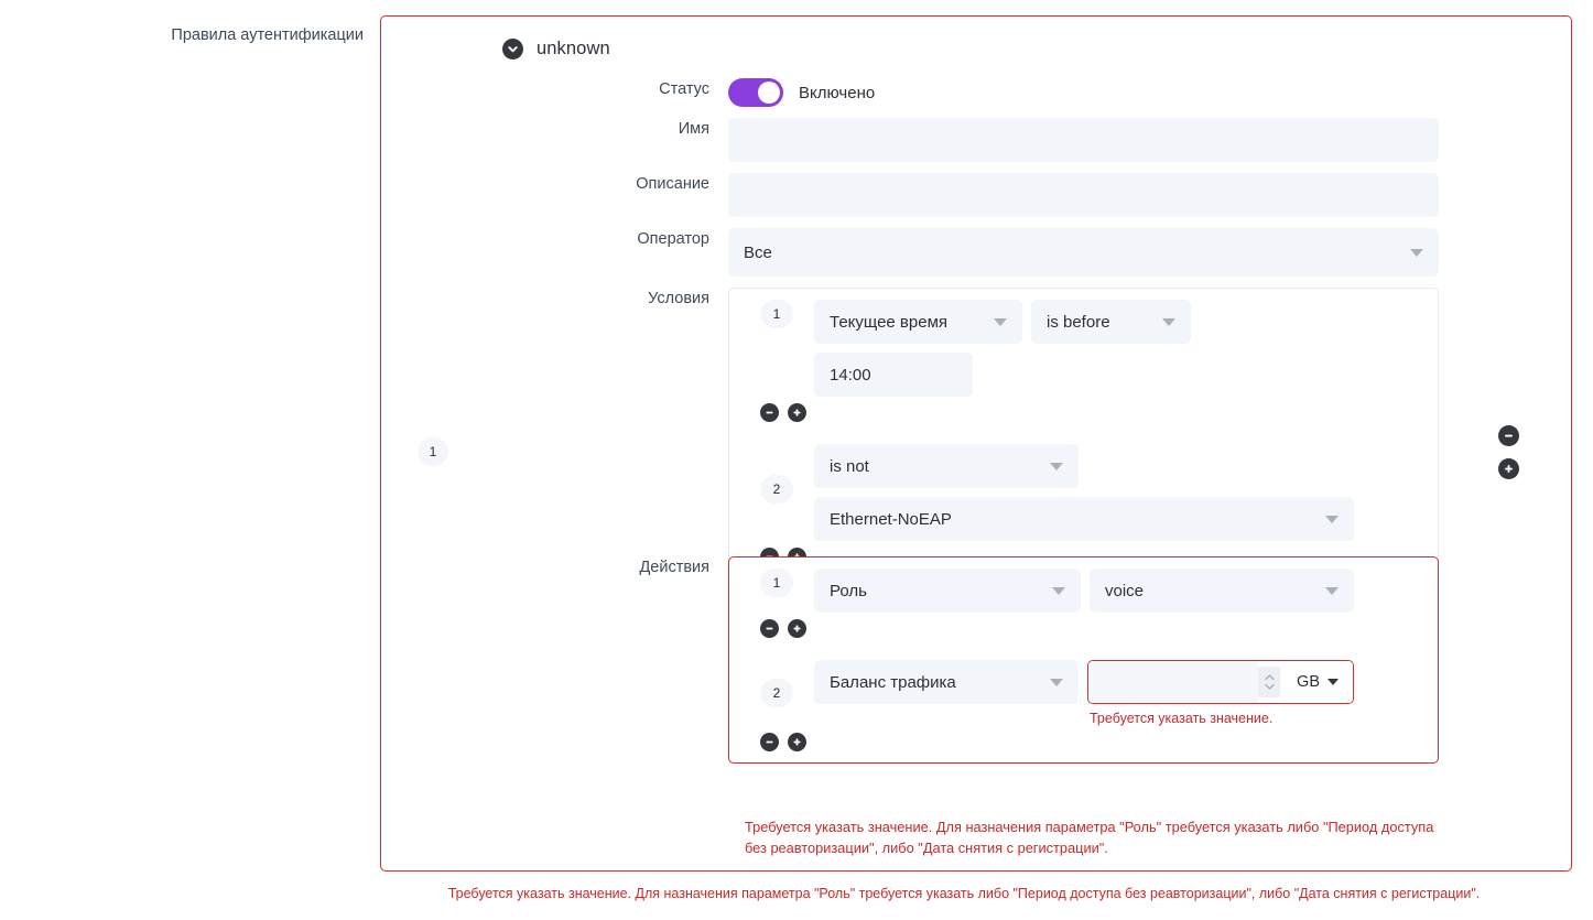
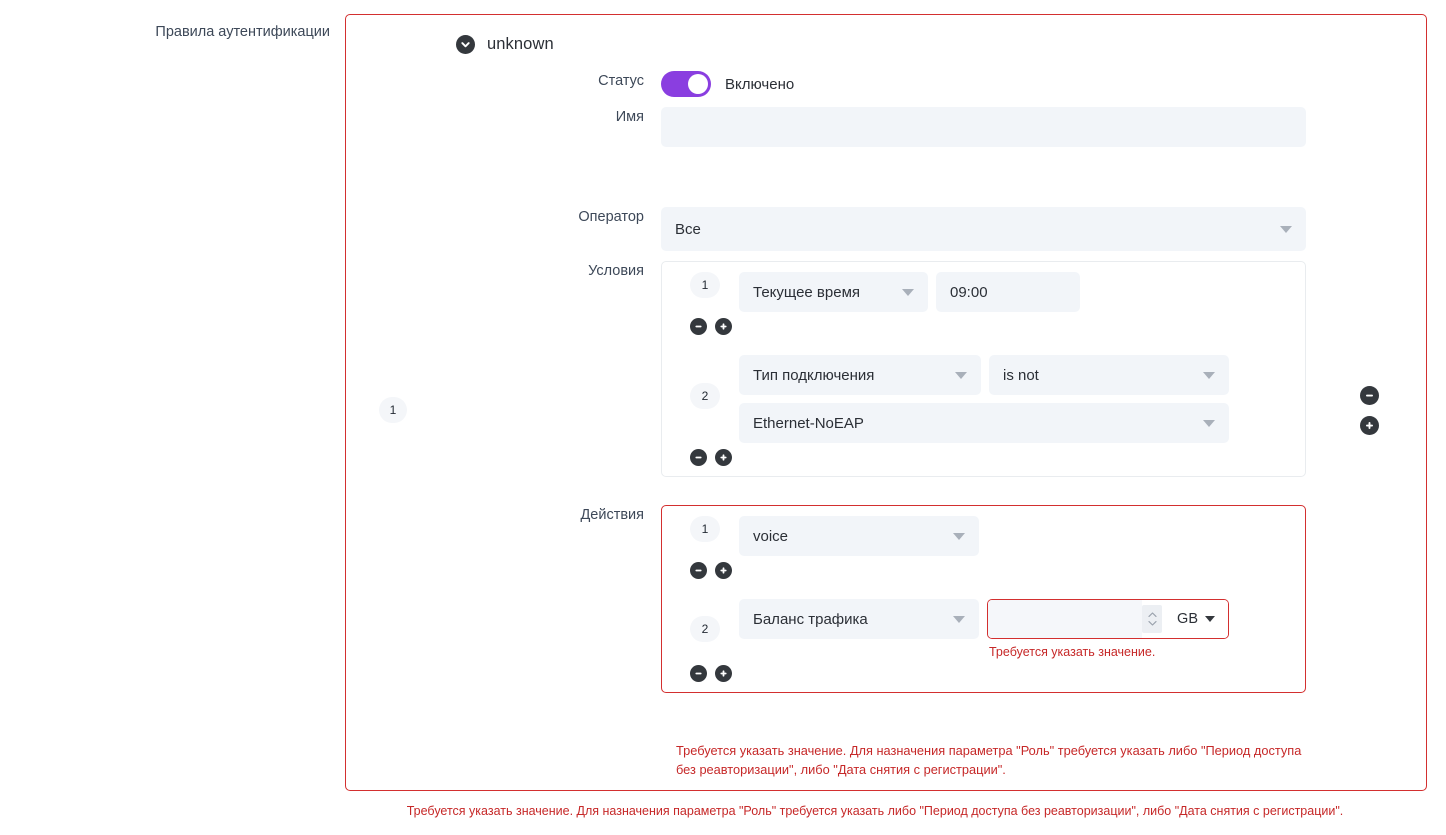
  Правила аутентификации
  1
  unknown
  Статус
  Включено
  Имя
- Описание
  Оператор
  Все
  Условия
  1
  Текущее время
- is before
- 14:00
+ 09:00
  2
+ Тип подключения
  is not
  Ethernet-NoEAP
  Действия
  1
- Роль
  voice
  2
  Баланс трафика
  GB
  Требуется указать значение.
  Требуется указать значение. Для назначения параметра "Роль" требуется указать либо "Период доступа без реавторизации", либо "Дата снятия с регистрации".
  Требуется указать значение. Для назначения параметра "Роль" требуется указать либо "Период доступа без реавторизации", либо "Дата снятия с регистрации".
